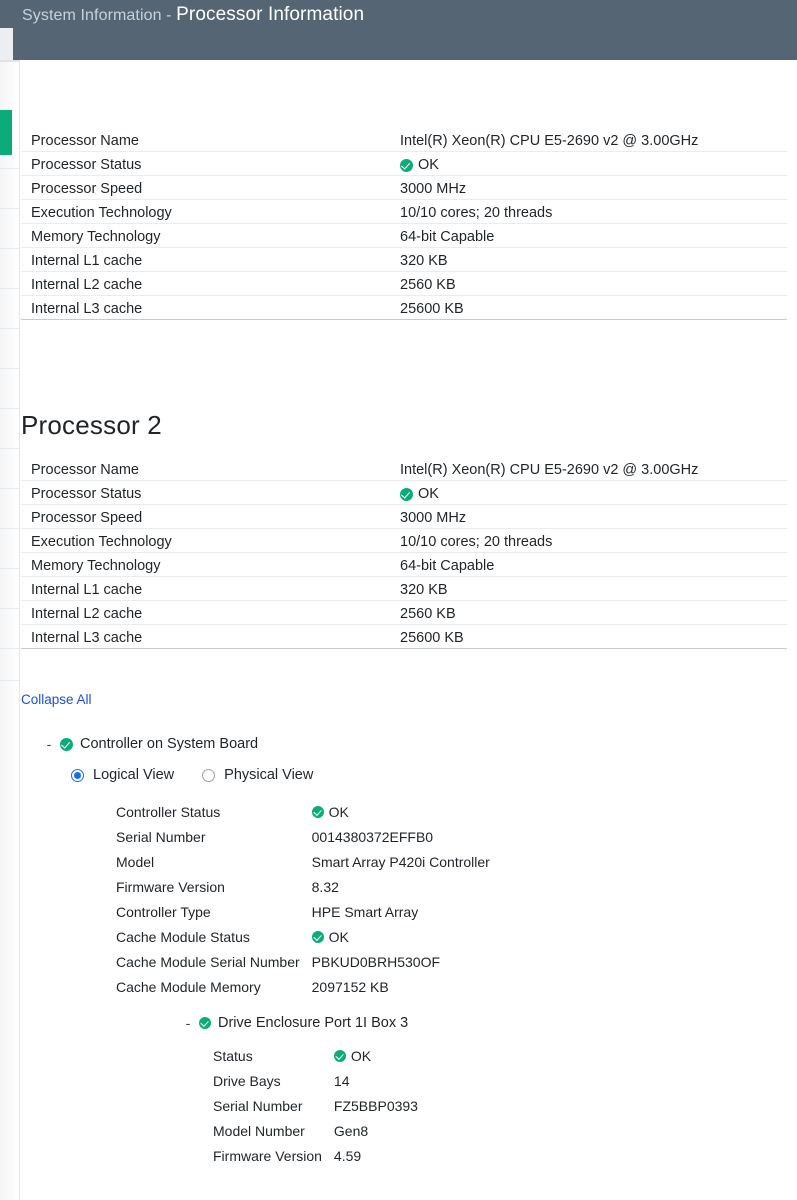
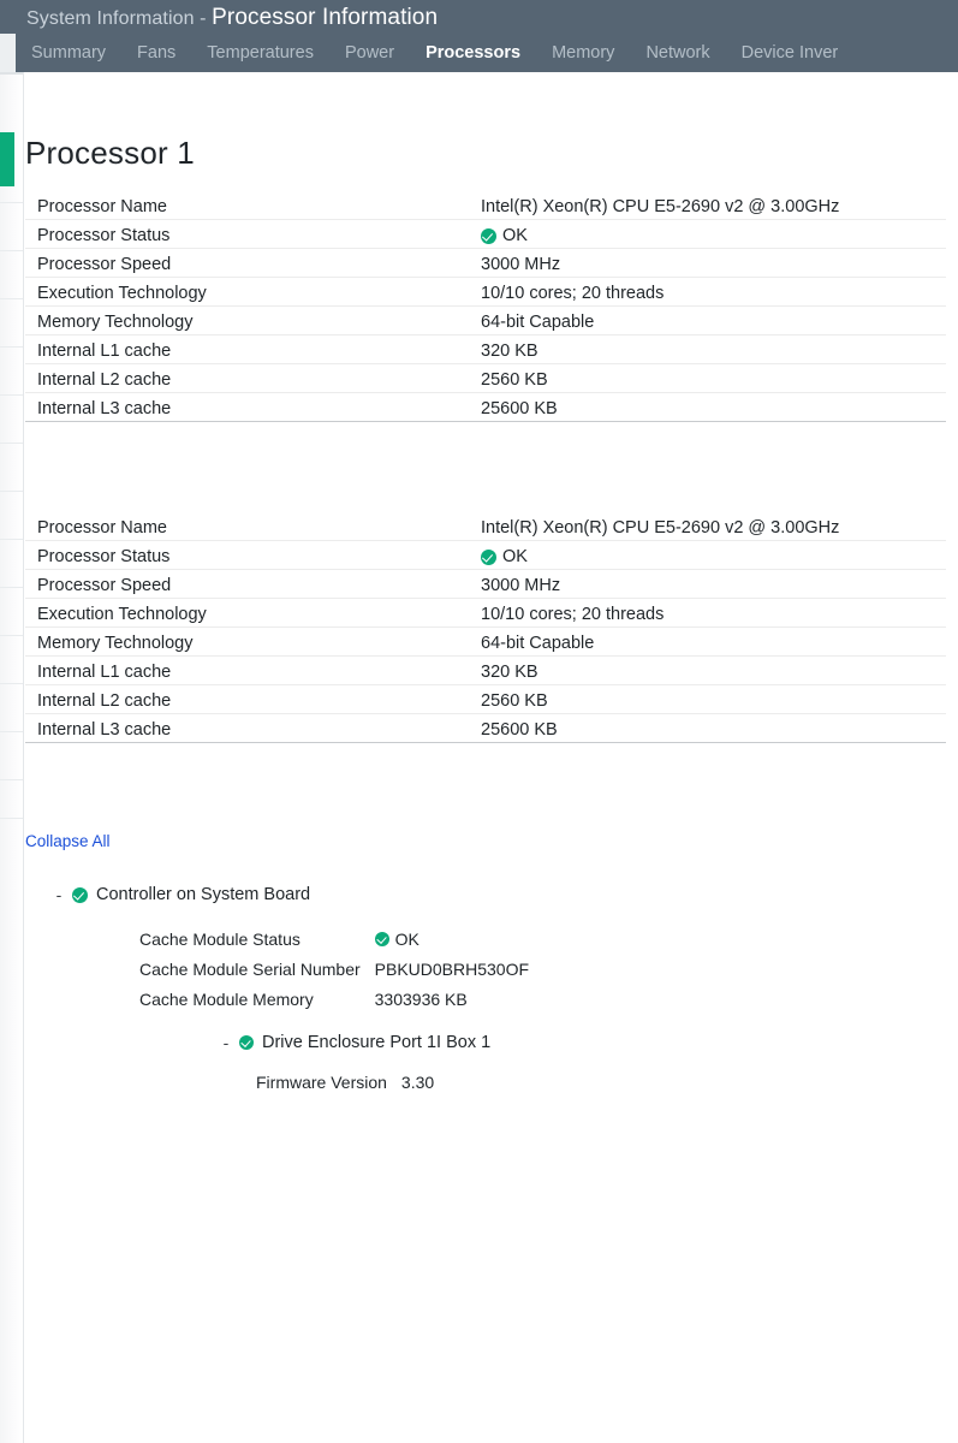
  System Information - Processor Information
+ Summary
+ Fans
+ Temperatures
+ Power
+ Processors
+ Memory
+ Network
+ Device Inver
+ Processor 1
  Processor Name	Intel(R) Xeon(R) CPU E5-2690 v2 @ 3.00GHz
  Processor Status	OK
  Processor Speed	3000 MHz
  Execution Technology	10/10 cores; 20 threads
  Memory Technology	64-bit Capable
  Internal L1 cache	320 KB
  Internal L2 cache	2560 KB
  Internal L3 cache	25600 KB
- Processor 2
  Processor Name	Intel(R) Xeon(R) CPU E5-2690 v2 @ 3.00GHz
  Processor Status	OK
  Processor Speed	3000 MHz
  Execution Technology	10/10 cores; 20 threads
  Memory Technology	64-bit Capable
  Internal L1 cache	320 KB
  Internal L2 cache	2560 KB
  Internal L3 cache	25600 KB
  Collapse All
  -
  Controller on System Board
- Logical View
- Physical View
- Controller Status	OK
- Serial Number	0014380372EFFB0
- Model	Smart Array P420i Controller
- Firmware Version	8.32
- Controller Type	HPE Smart Array
  Cache Module Status	OK
  Cache Module Serial Number	PBKUD0BRH530OF
- Cache Module Memory	2097152 KB
+ Cache Module Memory	3303936 KB
  -
- Drive Enclosure Port 1I Box 3
+ Drive Enclosure Port 1I Box 1
- Status	OK
- Drive Bays	14
- Serial Number	FZ5BBP0393
- Model Number	Gen8
- Firmware Version	4.59
+ Firmware Version	3.30
